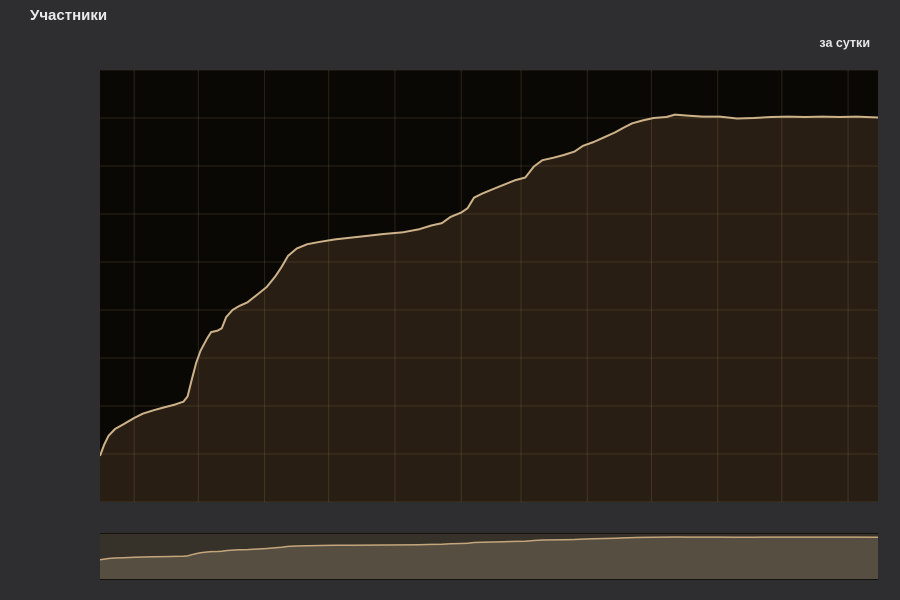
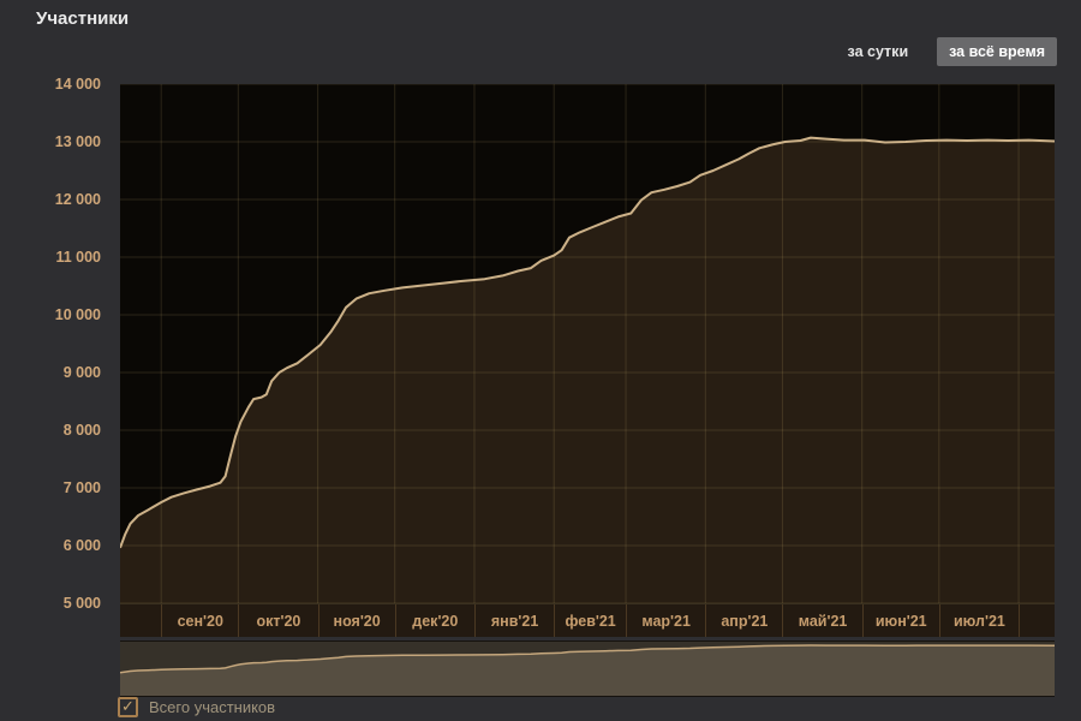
  Участники
  за сутки
+ за всё время
+ 14 000
+ 13 000
+ 12 000
+ 11 000
+ 10 000
+ 9 000
+ 8 000
+ 7 000
+ 6 000
+ 5 000
+ сен'20
+ окт'20
+ ноя'20
+ дек'20
+ янв'21
+ фев'21
+ мар'21
+ апр'21
+ май'21
+ июн'21
+ июл'21
+ ✓
+ Всего участников
